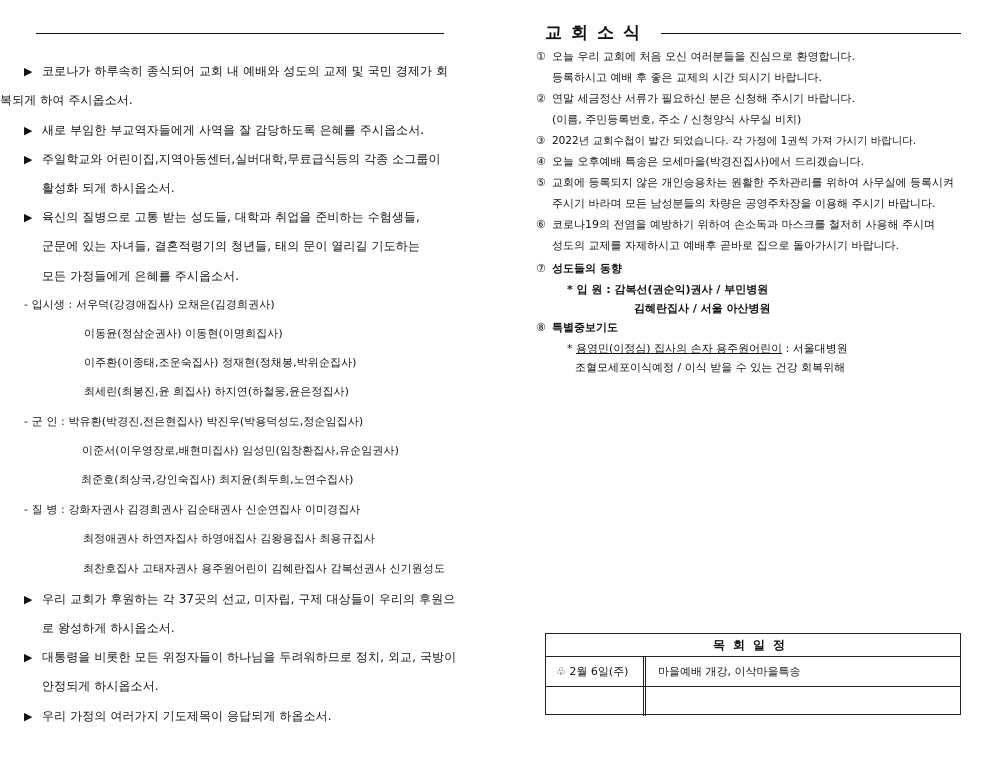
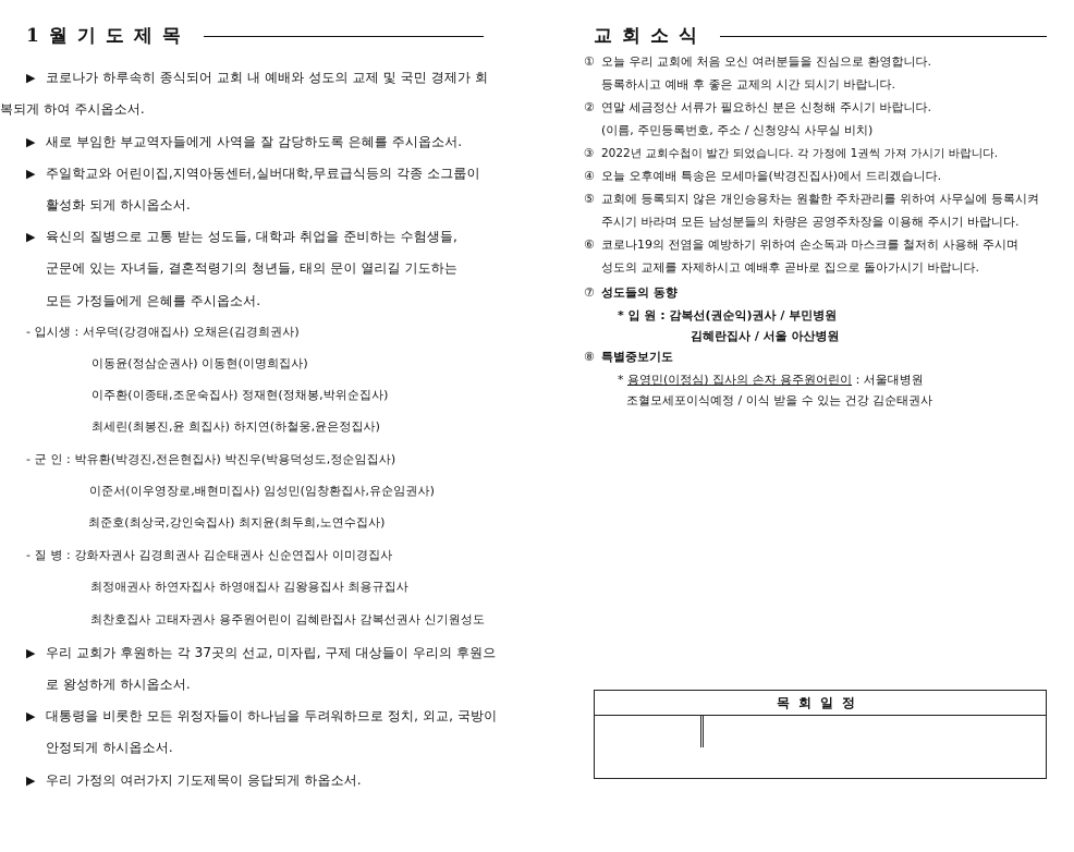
+ 1월기도제목
  ▶ 코로나가 하루속히 종식되어 교회 내 예배와 성도의 교제 및 국민 경제가 회
  복되게 하여 주시옵소서.
  ▶ 새로 부임한 부교역자들에게 사역을 잘 감당하도록 은혜를 주시옵소서.
  ▶ 주일학교와 어린이집,지역아동센터,실버대학,무료급식등의 각종 소그룹이
  활성화 되게 하시옵소서.
  ▶ 육신의 질병으로 고통 받는 성도들, 대학과 취업을 준비하는 수험생들,
  군문에 있는 자녀들, 결혼적령기의 청년들, 태의 문이 열리길 기도하는
  모든 가정들에게 은혜를 주시옵소서.
  - 입시생 : 서우덕(강경애집사) 오채은(김경희권사)
  이동윤(정삼순권사) 이동현(이명희집사)
  이주환(이종태,조운숙집사) 정재현(정채봉,박위순집사)
  최세린(최봉진,윤 희집사) 하지연(하철웅,윤은정집사)
  - 군 인 : 박유환(박경진,전은현집사) 박진우(박용덕성도,정순임집사)
  이준서(이우영장로,배현미집사) 임성민(임창환집사,유순임권사)
  최준호(최상국,강인숙집사) 최지윤(최두희,노연수집사)
  - 질 병 : 강화자권사 김경희권사 김순태권사 신순연집사 이미경집사
  최정애권사 하연자집사 하영애집사 김왕용집사 최용규집사
  최찬호집사 고태자권사 용주원어린이 김혜란집사 감복선권사 신기원성도
  ▶ 우리 교회가 후원하는 각 37곳의 선교, 미자립, 구제 대상들이 우리의 후원으
  로 왕성하게 하시옵소서.
  ▶ 대통령을 비롯한 모든 위정자들이 하나님을 두려워하므로 정치, 외교, 국방이
  안정되게 하시옵소서.
  ▶ 우리 가정의 여러가지 기도제목이 응답되게 하옵소서.
  교회소식
  ① 오늘 우리 교회에 처음 오신 여러분들을 진심으로 환영합니다.
  등록하시고 예배 후 좋은 교제의 시간 되시기 바랍니다.
  ② 연말 세금정산 서류가 필요하신 분은 신청해 주시기 바랍니다.
  (이름, 주민등록번호, 주소 / 신청양식 사무실 비치)
  ③ 2022년 교회수첩이 발간 되었습니다. 각 가정에 1권씩 가져 가시기 바랍니다.
  ④ 오늘 오후예배 특송은 모세마을(박경진집사)에서 드리겠습니다.
  ⑤ 교회에 등록되지 않은 개인승용차는 원활한 주차관리를 위하여 사무실에 등록시켜
  주시기 바라며 모든 남성분들의 차량은 공영주차장을 이용해 주시기 바랍니다.
  ⑥ 코로나19의 전염을 예방하기 위하여 손소독과 마스크를 철저히 사용해 주시며
  성도의 교제를 자제하시고 예배후 곧바로 집으로 돌아가시기 바랍니다.
  ⑦ 성도들의 동향
  * 입 원 : 감복선(권순익)권사 / 부민병원
  김혜란집사 / 서울 아산병원
  ⑧ 특별중보기도
  * 용영민(이정심) 집사의 손자 용주원어린이 : 서울대병원
- 조혈모세포이식예정 / 이식 받을 수 있는 건강 회복위해
+ 조혈모세포이식예정 / 이식 받을 수 있는 건강 김순태권사
  목회일정
- ♧ 2월 6일(주)
- 마을예배 개강, 이삭마을특송
